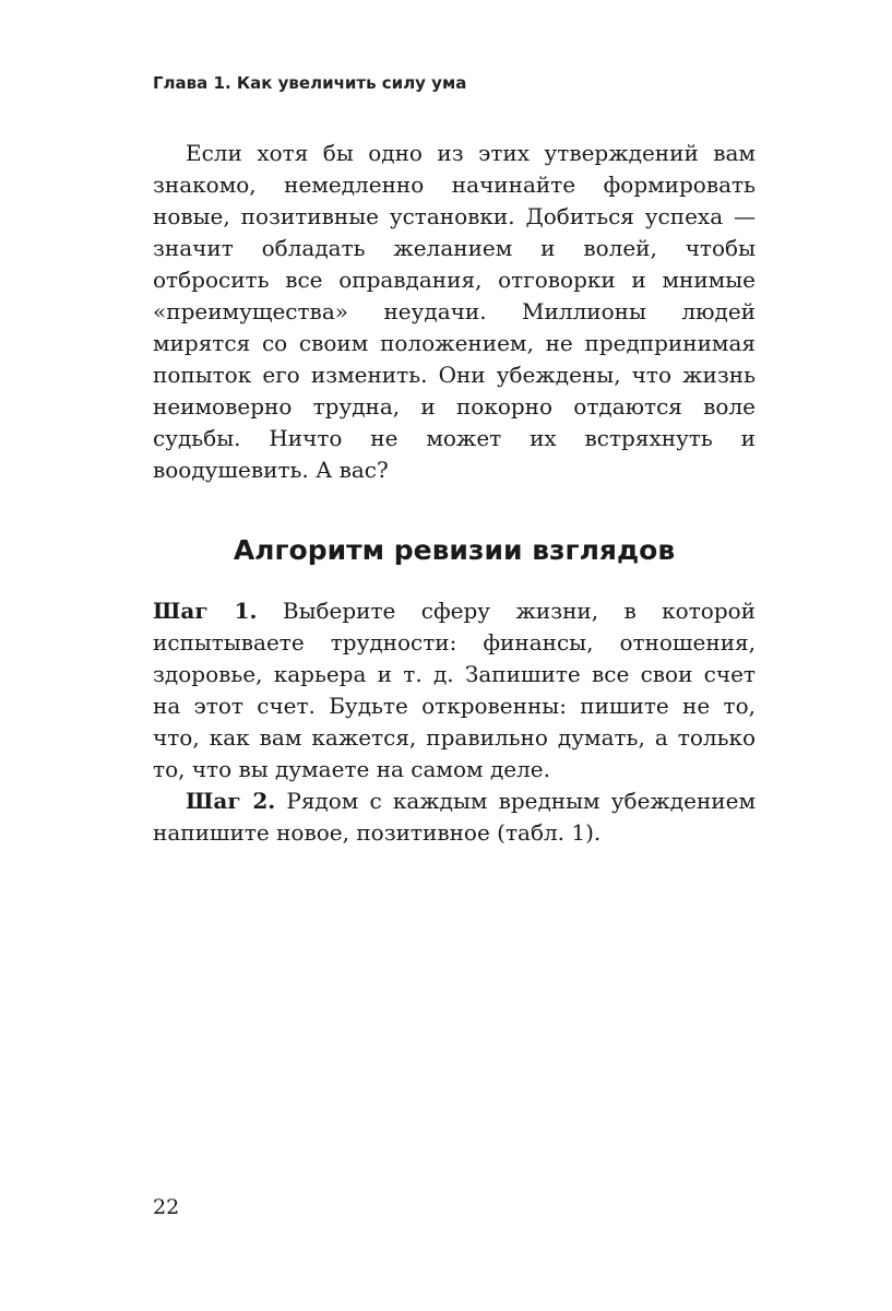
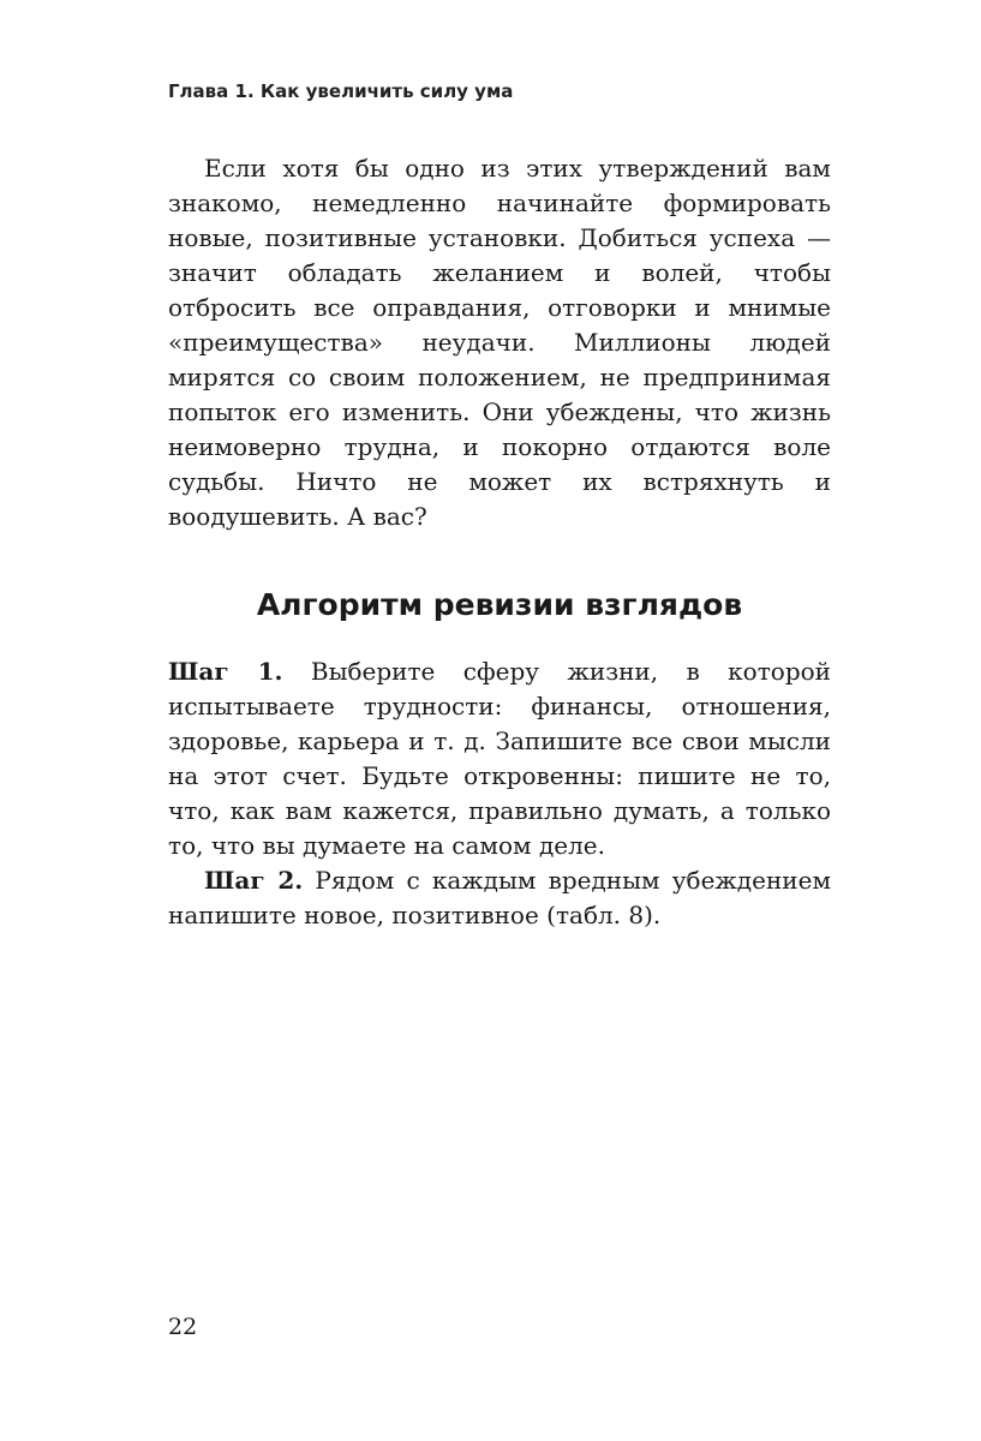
  Глава 1. Как увеличить силу ума
  Если хотя бы одно из этих утверждений вам знакомо, немедленно начинайте формировать новые, позитивные установки. Добиться успеха — значит обладать желанием и волей, чтобы отбросить все оправдания, отговорки и мнимые «преимущества» неудачи. Миллионы людей мирятся со своим положением, не предпринимая попыток его изменить. Они убеждены, что жизнь неимоверно трудна, и покорно отдаются воле судьбы. Ничто не может их встряхнуть и воодушевить. А вас?
  Алгоритм ревизии взглядов
- Шаг 1. Выберите сферу жизни, в которой испытываете трудности: финансы, отношения, здоровье, карьера и т. д. Запишите все свои счет на этот счет. Будьте откровенны: пишите не то, что, как вам кажется, правильно думать, а только то, что вы думаете на самом деле.
+ Шаг 1. Выберите сферу жизни, в которой испытываете трудности: финансы, отношения, здоровье, карьера и т. д. Запишите все свои мысли на этот счет. Будьте откровенны: пишите не то, что, как вам кажется, правильно думать, а только то, что вы думаете на самом деле.
- Шаг 2. Рядом с каждым вредным убеждением напишите новое, позитивное (табл. 1).
+ Шаг 2. Рядом с каждым вредным убеждением напишите новое, позитивное (табл. 8).
  22
